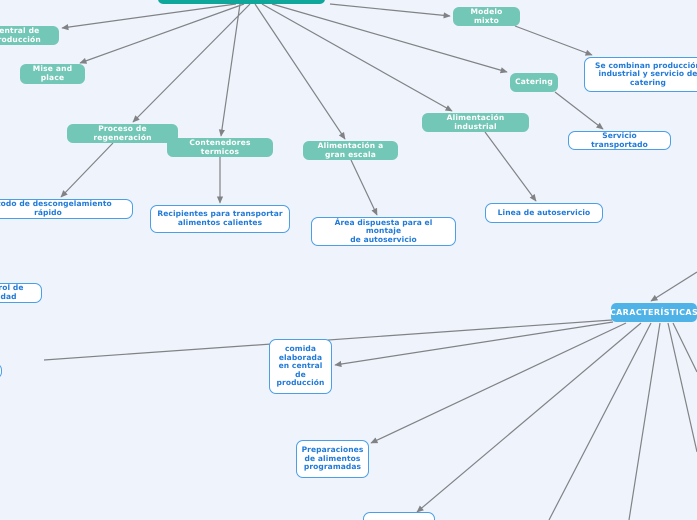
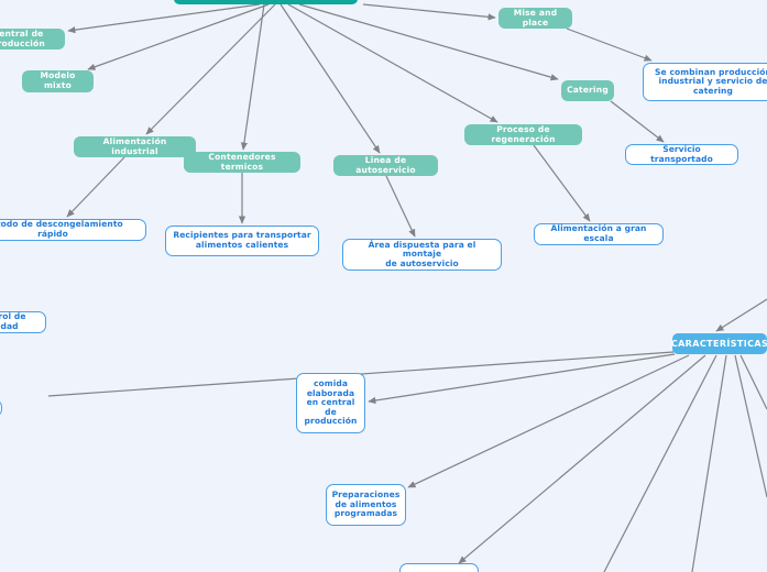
  entral de oducción
- Mise and place
+ Modelo mixto
- Proceso de regeneración
+ Alimentación industrial
  Contenedores termicos
- Alimentación a gran escala
+ Linea de autoservicio
- Alimentación industrial
+ Proceso de regeneración
  Catering
- Modelo mixto
+ Mise and place
  odo de descongelamiento rápido
  Recipientes para transportar
  alimentos calientes
  Área dispuesta para el montaje
  de autoservicio
- Linea de autoservicio
+ Alimentación a gran escala
  Servicio transportado
  Se combinan producció
  industrial y servicio de
  catering
  CARACTERÍSTICAS
  comida
  elaborada
  en central
  de
  producción
  Preparaciones
  de alimentos
  programadas
